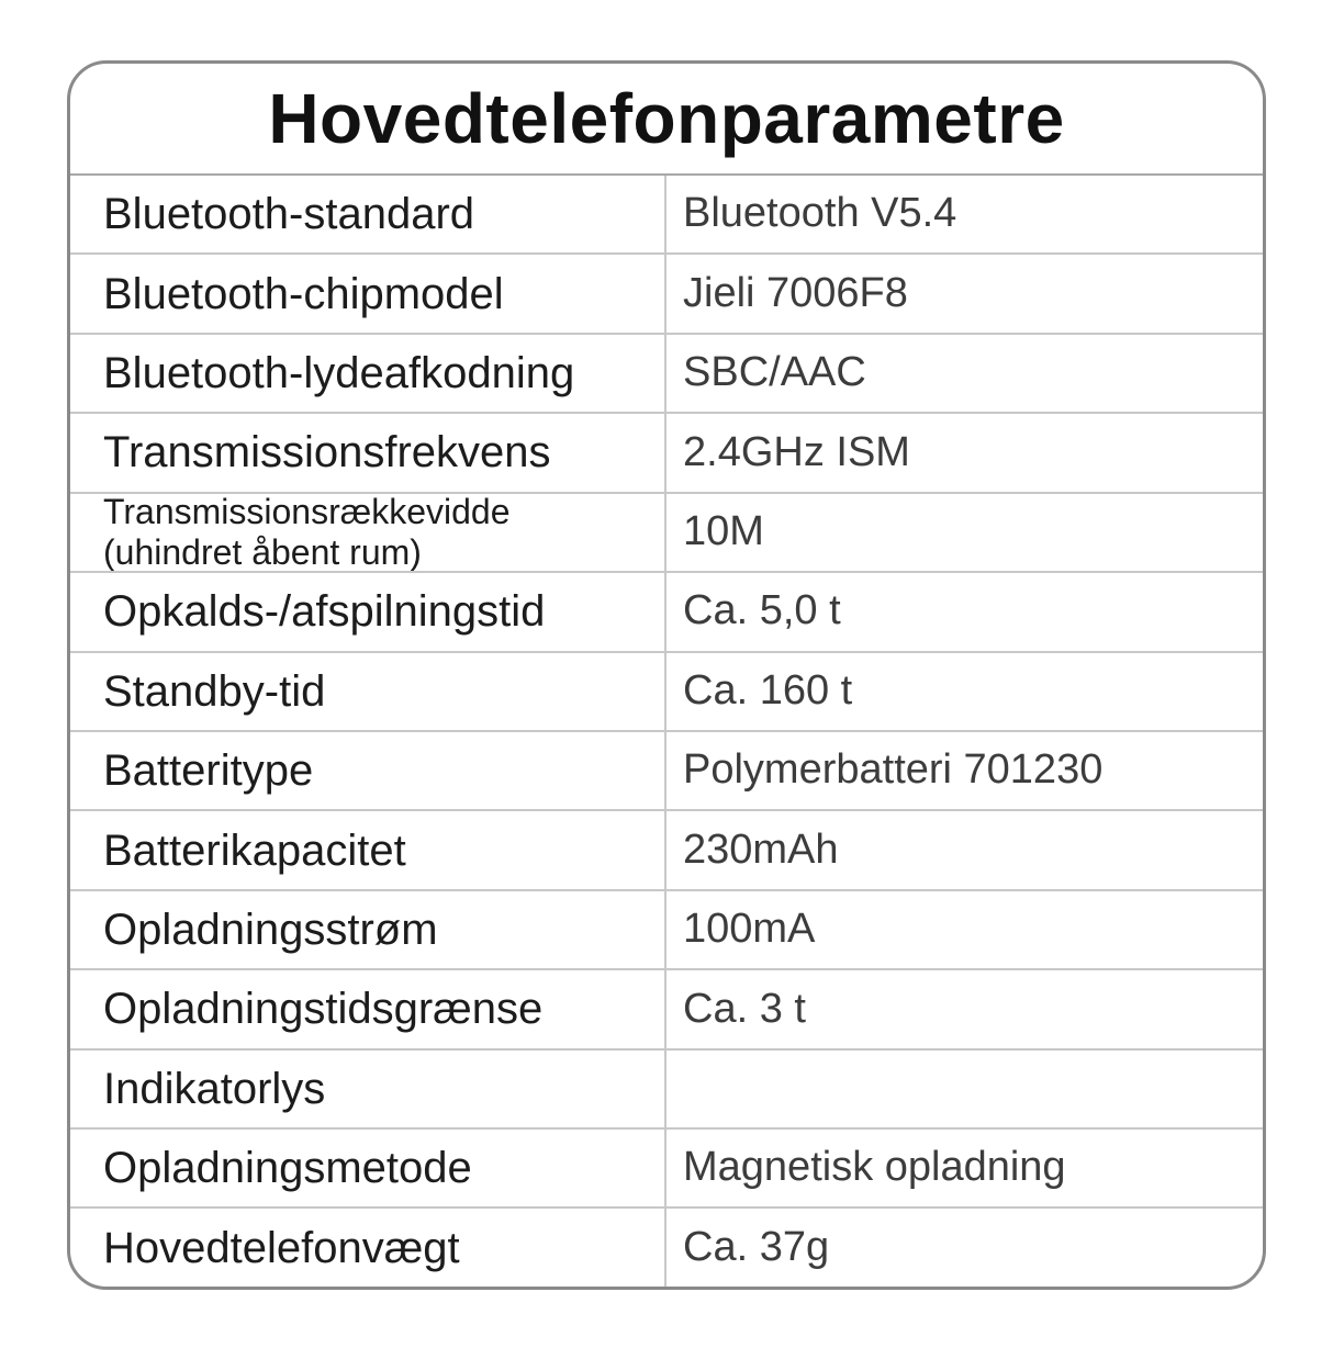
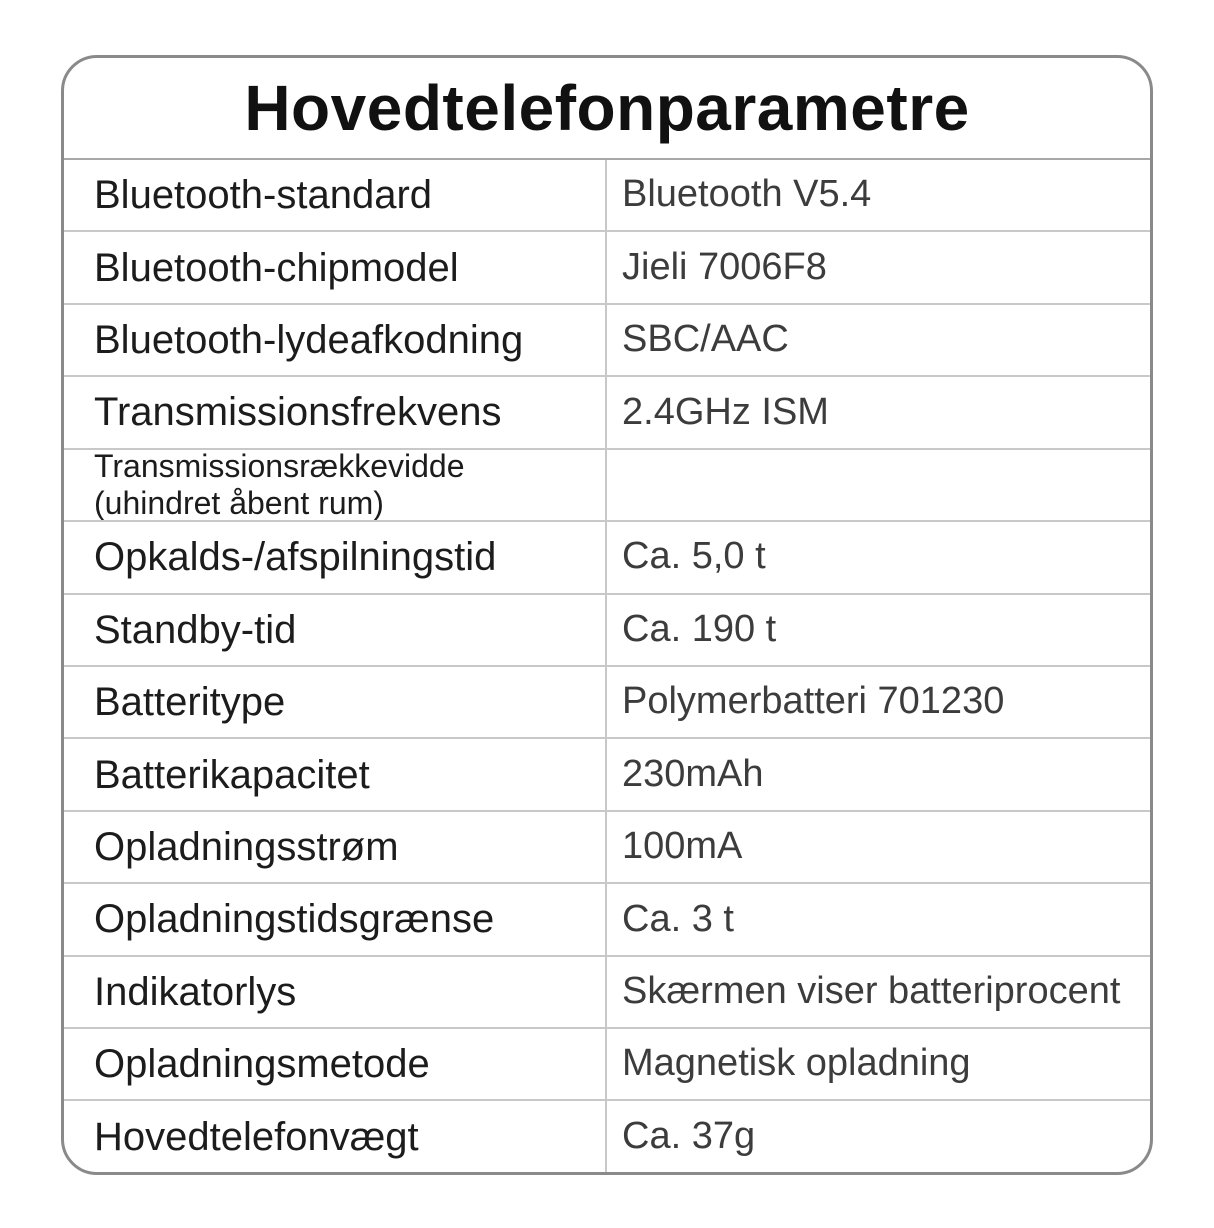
  Hovedtelefonparametre
  Bluetooth-standard
  Bluetooth V5.4
  Bluetooth-chipmodel
  Jieli 7006F8
  Bluetooth-lydeafkodning
  SBC/AAC
  Transmissionsfrekvens
  2.4GHz ISM
  Transmissionsrækkevidde
  (uhindret åbent rum)
- 10M
  Opkalds-/afspilningstid
  Ca. 5,0 t
  Standby-tid
- Ca. 160 t
+ Ca. 190 t
  Batteritype
  Polymerbatteri 701230
  Batterikapacitet
  230mAh
  Opladningsstrøm
  100mA
  Opladningstidsgrænse
  Ca. 3 t
  Indikatorlys
+ Skærmen viser batteriprocent
  Opladningsmetode
  Magnetisk opladning
  Hovedtelefonvægt
  Ca. 37g
